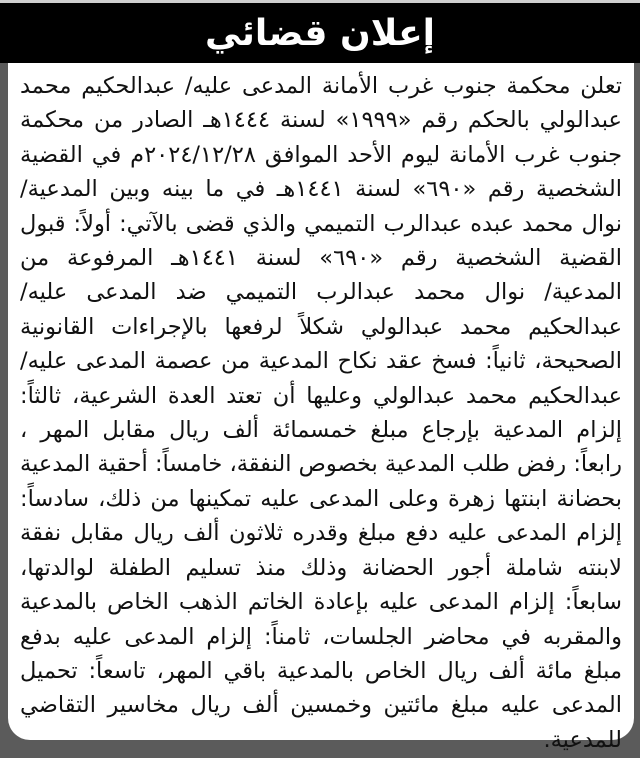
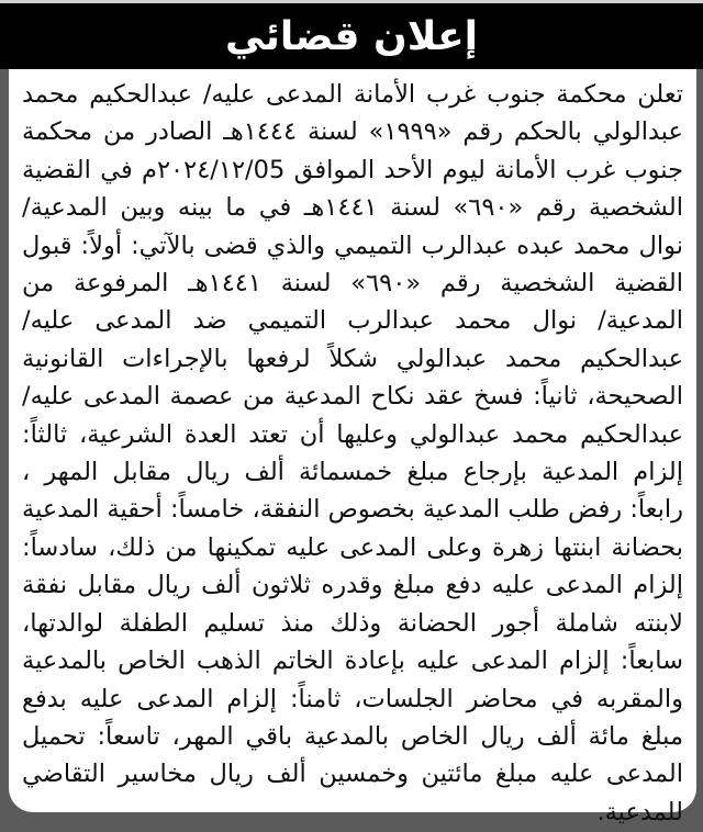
  إعلان قضائي
- تعلن محكمة جنوب غرب الأمانة المدعى عليه/ عبدالحكيم محمد عبدالولي بالحكم رقم «١٩٩٩» لسنة ١٤٤٤هـ الصادر من محكمة جنوب غرب الأمانة ليوم الأحد الموافق ٢٠٢٤/١٢/٢٨م في القضية الشخصية رقم «٦٩٠» لسنة ١٤٤١هـ في ما بينه وبين المدعية/ نوال محمد عبده عبدالرب التميمي والذي قضى بالآتي: أولاً: قبول القضية الشخصية رقم «٦٩٠» لسنة ١٤٤١هـ المرفوعة من المدعية/ نوال محمد عبدالرب التميمي ضد المدعى عليه/ عبدالحكيم محمد عبدالولي شكلاً لرفعها بالإجراءات القانونية الصحيحة، ثانياً: فسخ عقد نكاح المدعية من عصمة المدعى عليه/ عبدالحكيم محمد عبدالولي وعليها أن تعتد العدة الشرعية، ثالثاً: إلزام المدعية بإرجاع مبلغ خمسمائة ألف ريال مقابل المهر ، رابعاً: رفض طلب المدعية بخصوص النفقة، خامساً: أحقية المدعية بحضانة ابنتها زهرة وعلى المدعى عليه تمكينها من ذلك، سادساً: إلزام المدعى عليه دفع مبلغ وقدره ثلاثون ألف ريال مقابل نفقة لابنته شاملة أجور الحضانة وذلك منذ تسليم الطفلة لوالدتها، سابعاً: إلزام المدعى عليه بإعادة الخاتم الذهب الخاص بالمدعية والمقربه في محاضر الجلسات، ثامناً: إلزام المدعى عليه بدفع مبلغ مائة ألف ريال الخاص بالمدعية باقي المهر، تاسعاً: تحميل المدعى عليه مبلغ مائتين وخمسين ألف ريال مخاسير التقاضي للمدعية.
+ تعلن محكمة جنوب غرب الأمانة المدعى عليه/ عبدالحكيم محمد عبدالولي بالحكم رقم «١٩٩٩» لسنة ١٤٤٤هـ الصادر من محكمة جنوب غرب الأمانة ليوم الأحد الموافق ٢٠٢٤/١٢/05م في القضية الشخصية رقم «٦٩٠» لسنة ١٤٤١هـ في ما بينه وبين المدعية/ نوال محمد عبده عبدالرب التميمي والذي قضى بالآتي: أولاً: قبول القضية الشخصية رقم «٦٩٠» لسنة ١٤٤١هـ المرفوعة من المدعية/ نوال محمد عبدالرب التميمي ضد المدعى عليه/ عبدالحكيم محمد عبدالولي شكلاً لرفعها بالإجراءات القانونية الصحيحة، ثانياً: فسخ عقد نكاح المدعية من عصمة المدعى عليه/ عبدالحكيم محمد عبدالولي وعليها أن تعتد العدة الشرعية، ثالثاً: إلزام المدعية بإرجاع مبلغ خمسمائة ألف ريال مقابل المهر ، رابعاً: رفض طلب المدعية بخصوص النفقة، خامساً: أحقية المدعية بحضانة ابنتها زهرة وعلى المدعى عليه تمكينها من ذلك، سادساً: إلزام المدعى عليه دفع مبلغ وقدره ثلاثون ألف ريال مقابل نفقة لابنته شاملة أجور الحضانة وذلك منذ تسليم الطفلة لوالدتها، سابعاً: إلزام المدعى عليه بإعادة الخاتم الذهب الخاص بالمدعية والمقربه في محاضر الجلسات، ثامناً: إلزام المدعى عليه بدفع مبلغ مائة ألف ريال الخاص بالمدعية باقي المهر، تاسعاً: تحميل المدعى عليه مبلغ مائتين وخمسين ألف ريال مخاسير التقاضي للمدعية.
